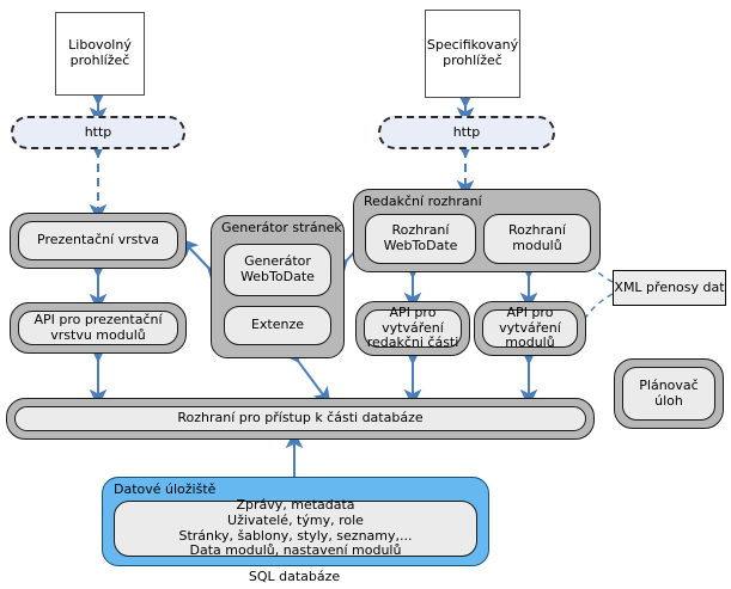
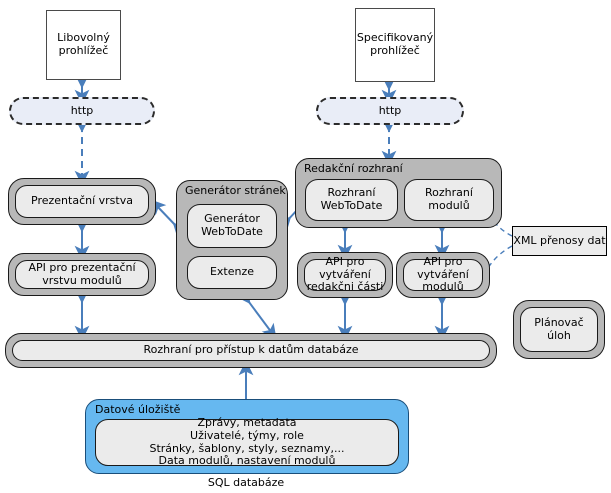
  Libovolný
  prohlížeč
  Specifikovaný
  prohlížeč
  http
  http
  Prezentační vrstva
  API pro prezentační
  vrstvu modulů
  Generátor stránek
  Generátor
  WebToDate
  Extenze
  Redakční rozhraní
  Rozhraní
  WebToDate
  Rozhraní modulů
  API pro
  vytváření
  redakčni části
  API pro
  vytváření
  modulů
  XML přenosy dat
  Plánovač úloh
- Rozhraní pro přístup k části databáze
+ Rozhraní pro přístup k datům databáze
  Datové úložiště
  Zprávy, metadata
  Uživatelé, týmy, role
  Stránky, šablony, styly, seznamy,...
  Data modulů, nastavení modulů
  SQL databáze
